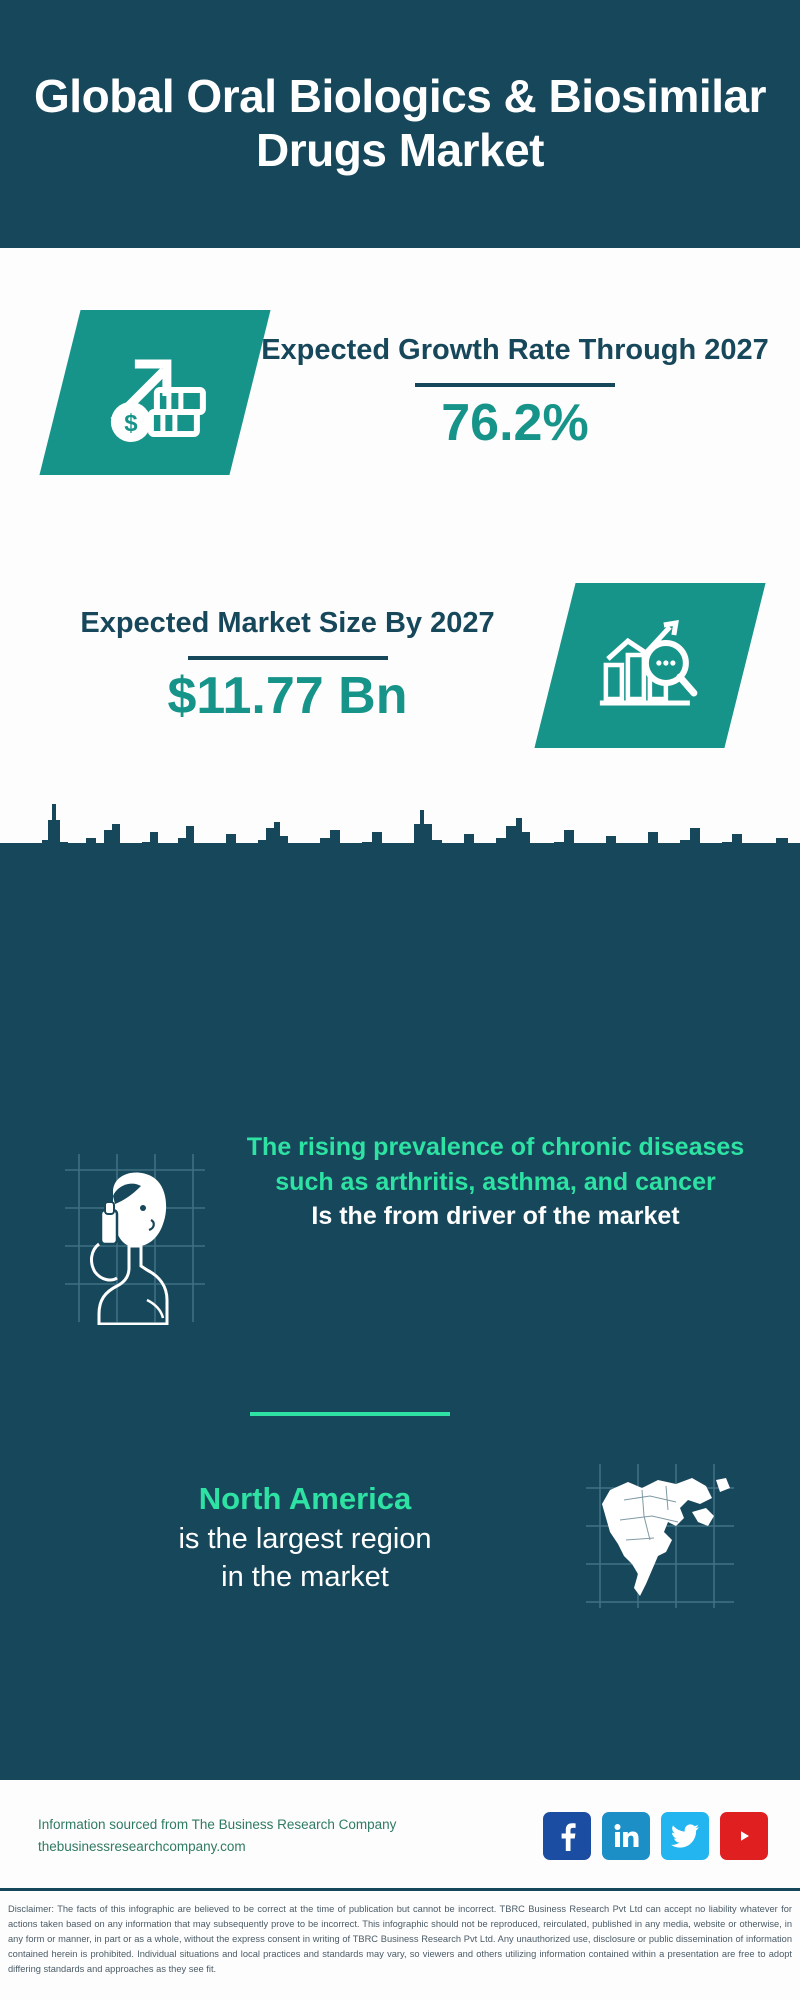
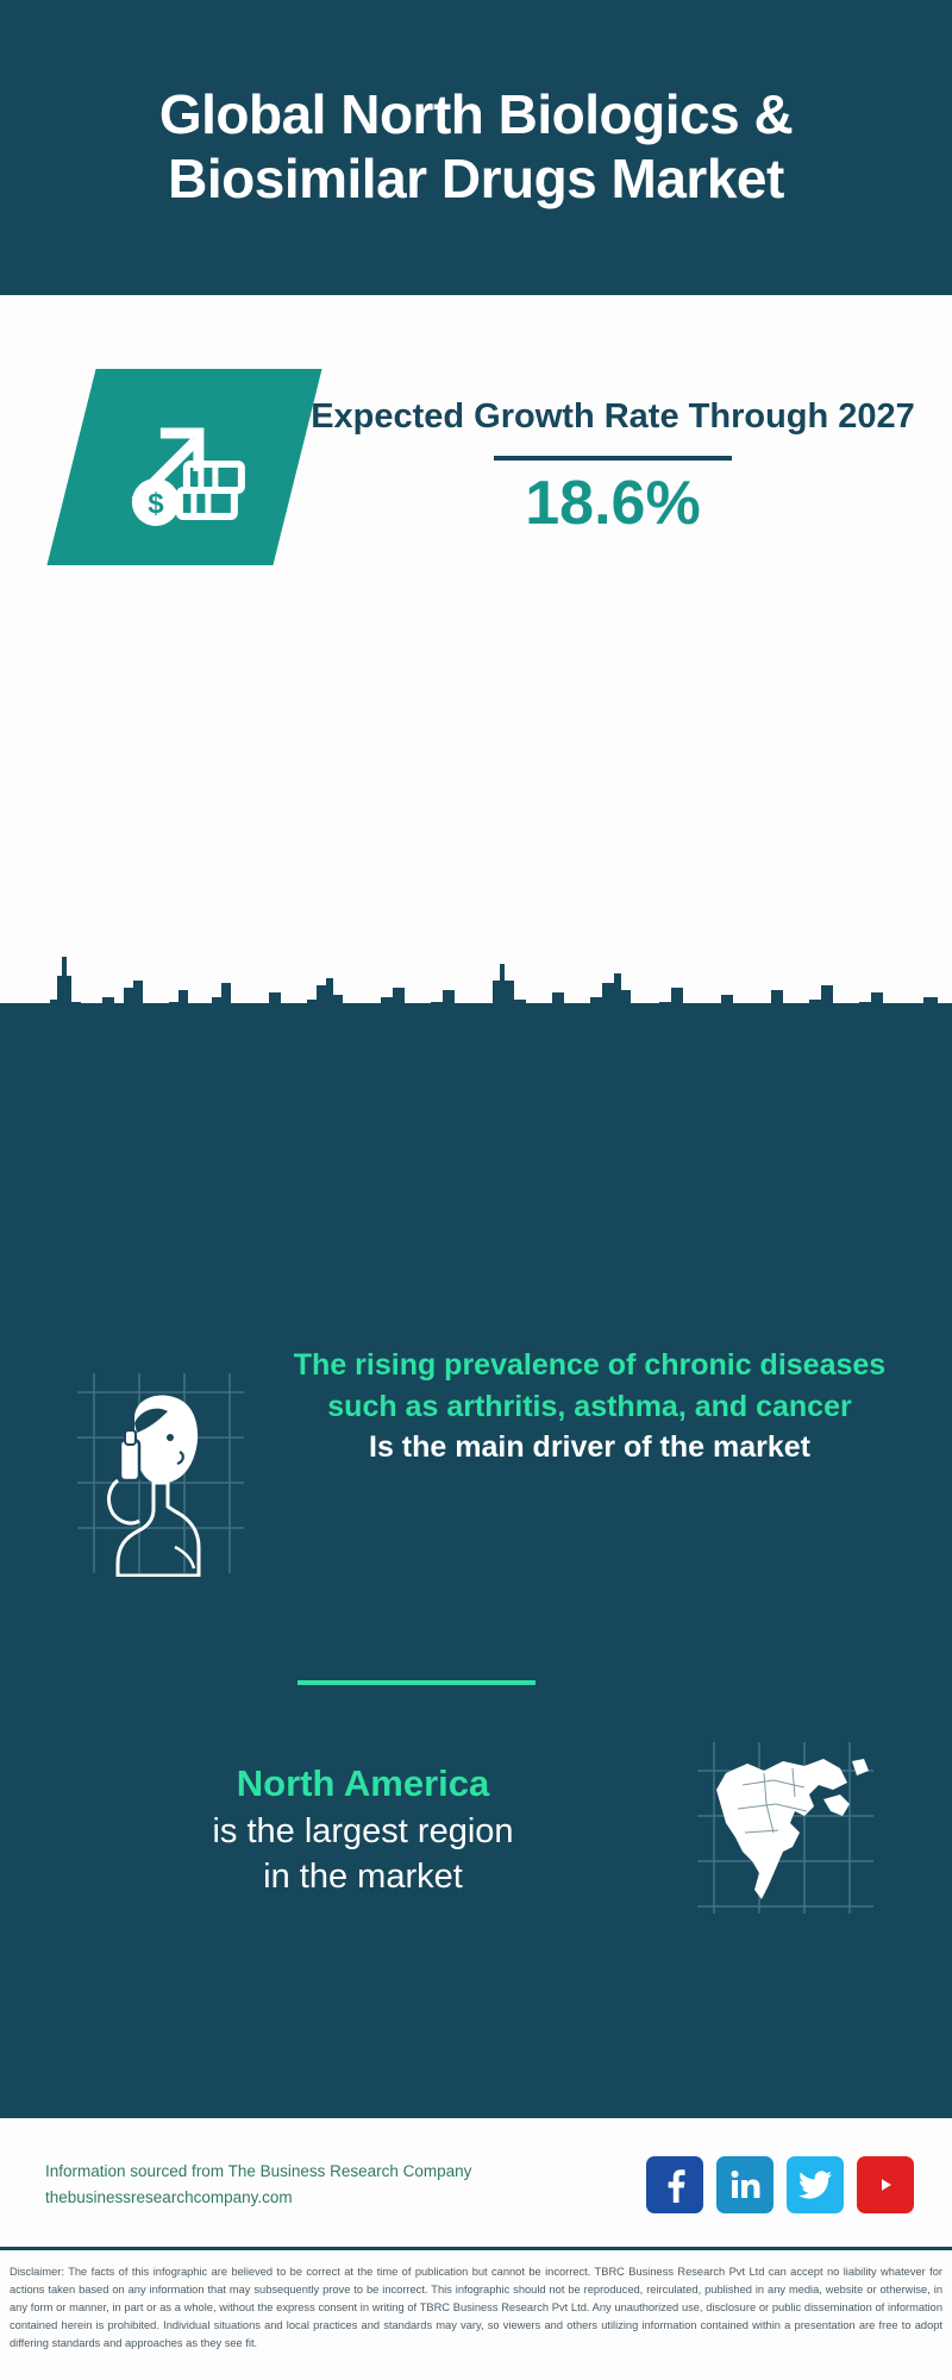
- Global Oral Biologics & Biosimilar Drugs Market
+ Global North Biologics & Biosimilar Drugs Market
  Expected Growth Rate Through 2027
- 76.2%
+ 18.6%
- Expected Market Size By 2027
- $11.77 Bn
  The rising prevalence of chronic diseases such as arthritis, asthma, and cancer
- Is the from driver of the market
+ Is the main driver of the market
  North America
  is the largest region
  in the market
  Information sourced from The Business Research Company
  thebusinessresearchcompany.com
  Disclaimer: The facts of this infographic are believed to be correct at the time of publication but cannot be incorrect. TBRC Business Research Pvt Ltd can accept no liability whatever for actions taken based on any information that may subsequently prove to be incorrect. This infographic should not be reproduced, reirculated, published in any media, website or otherwise, in any form or manner, in part or as a whole, without the express consent in writing of TBRC Business Research Pvt Ltd. Any unauthorized use, disclosure or public dissemination of information contained herein is prohibited. Individual situations and local practices and standards may vary, so viewers and others utilizing information contained within a presentation are free to adopt differing standards and approaches as they see fit.
